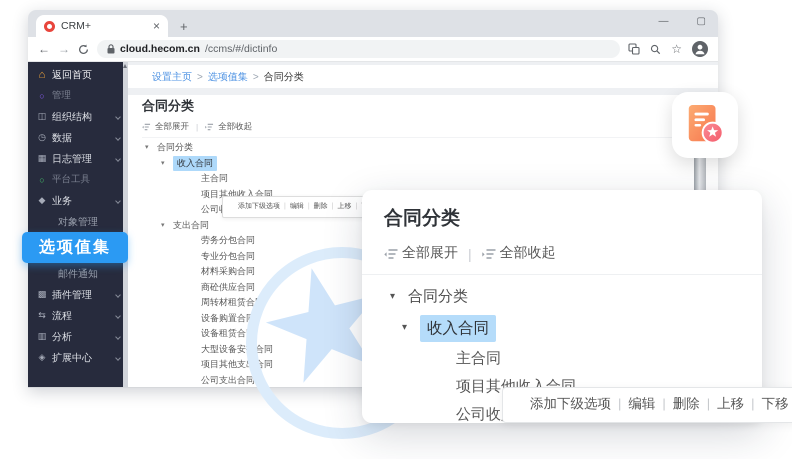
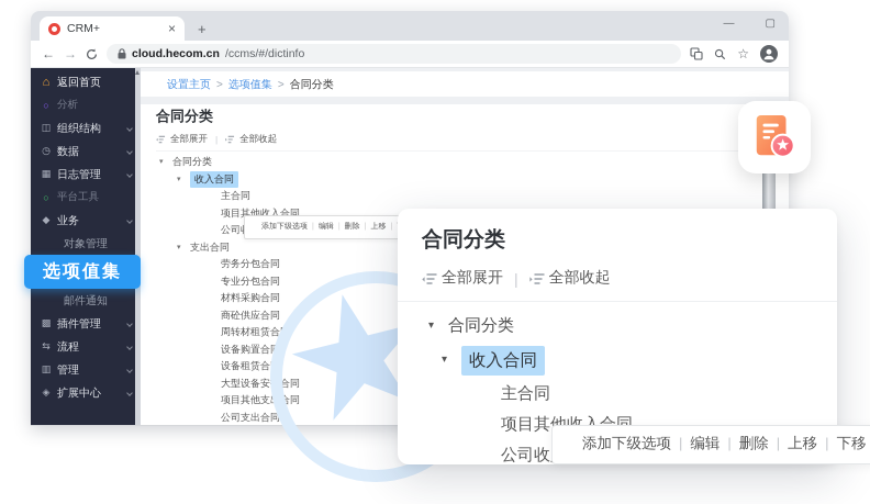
  CRM+
  ×
  +
  —
  ▢
  ←
  →
  cloud.hecom.cn
  /ccms/#/dictinfo
  ☆
  ⌂
  返回首页
  ○
- 管理
+ 分析
  ◫
  组织结构
  ◷
  数据
  ▦
  日志管理
  ○
  平台工具
  ◆
  业务
  对象管理
  邮件通知
  ▩
  插件管理
  ⇆
  流程
  ▥
- 分析
+ 管理
  ◈
  扩展中心
  设置主页
  选项值集
  合同分类
  合同分类
  全部展开
  |
  全部收起
  合同分类
  收入合同
  主合同
  项目其他收入合同
  支出合同
  劳务分包合同
  专业分包合同
  材料采购合同
  商砼供应合同
  周转材租赁合同
  设备购置合同
  设备租赁合同
  大型设备安拆合同
  项目其他支出合同
  公司支出合同
  选项值集
  合同分类
  全部展开
  |
  全部收起
  ▾
  合同分类
  ▾
  收入合同
  主合同
  项目其他收入合同
  添加下级选项
  编辑
  删除
  上移
  下移
